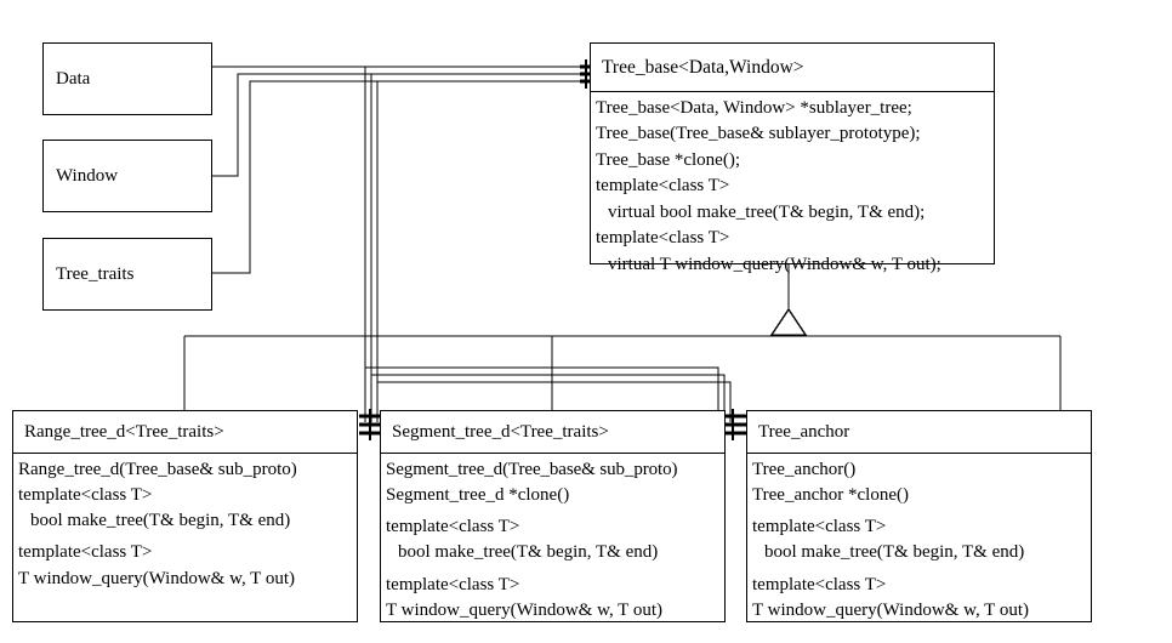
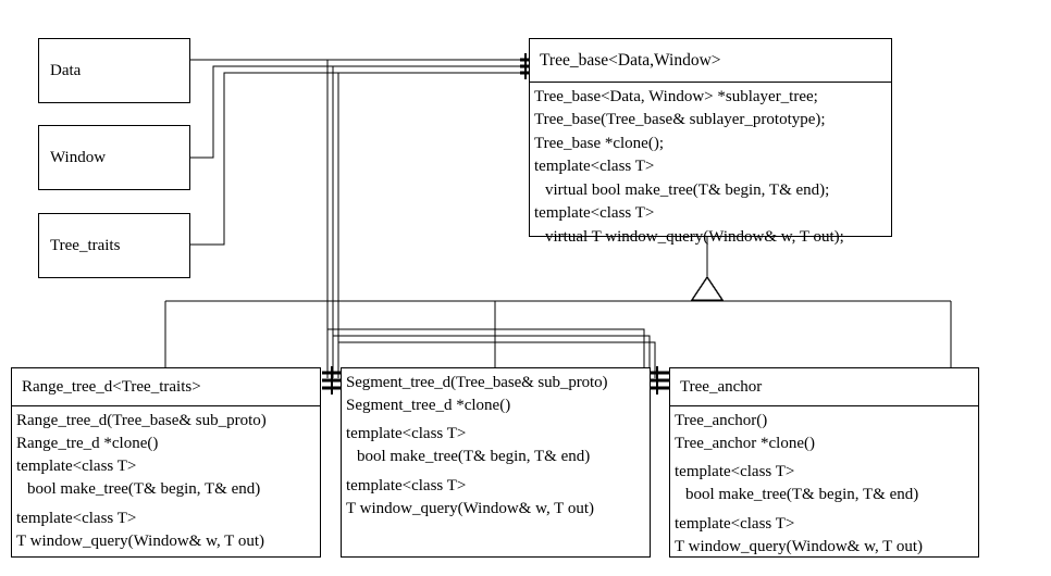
  Data
  Window
  Tree_traits
  Tree_base<Data,Window>
  Tree_base<Data, Window> *sublayer_tree;
  Tree_base(Tree_base& sublayer_prototype);
  Tree_base *clone();
  template<class T>
  virtual bool make_tree(T& begin, T& end);
  template<class T>
  virtual T window_query(Window& w, T out);
  Range_tree_d<Tree_traits>
  Range_tree_d(Tree_base& sub_proto)
+ Range_tre_d *clone()
  template<class T>
  bool make_tree(T& begin, T& end)
  template<class T>
  T window_query(Window& w, T out)
- Segment_tree_d<Tree_traits>
  Segment_tree_d(Tree_base& sub_proto)
  Segment_tree_d *clone()
  template<class T>
  bool make_tree(T& begin, T& end)
  template<class T>
  T window_query(Window& w, T out)
  Tree_anchor
  Tree_anchor()
  Tree_anchor *clone()
  template<class T>
  bool make_tree(T& begin, T& end)
  template<class T>
  T window_query(Window& w, T out)
